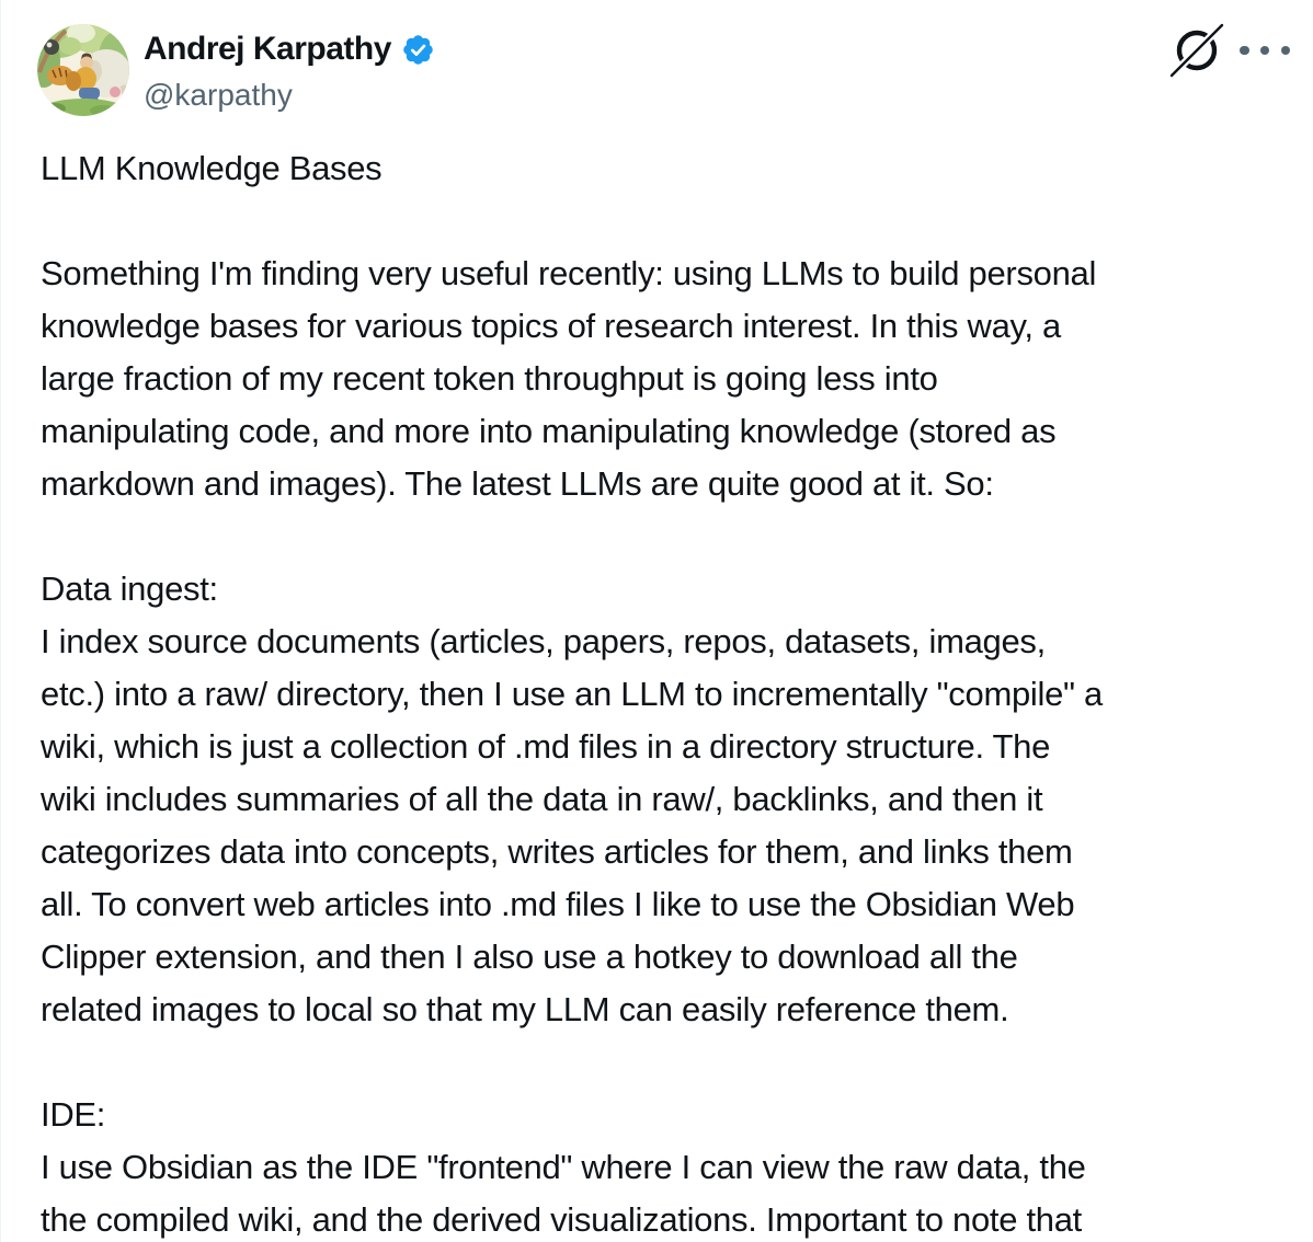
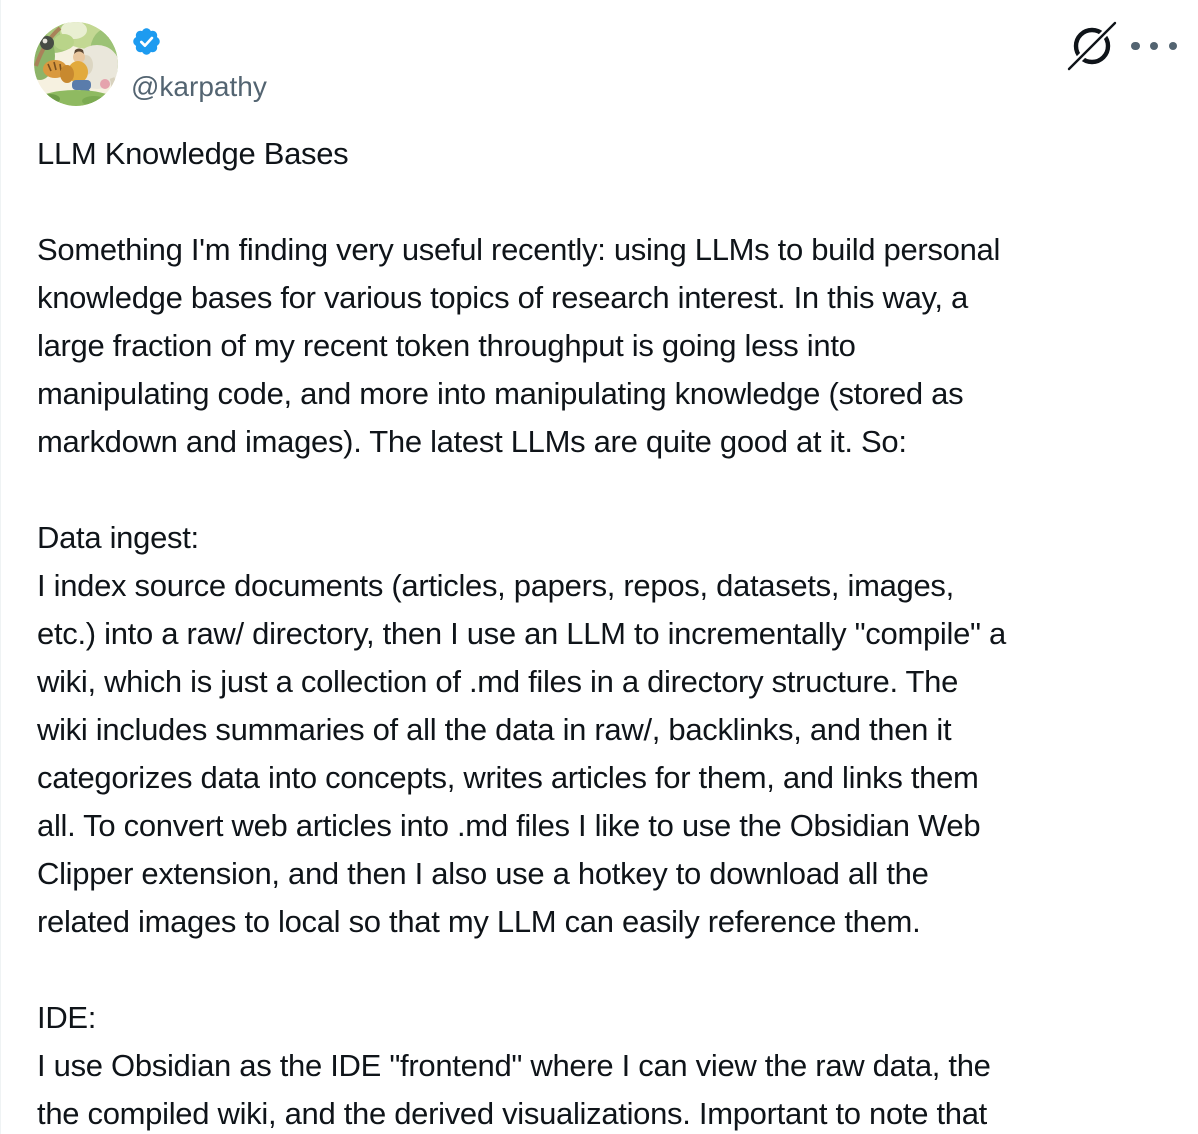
- Andrej Karpathy
  @karpathy
  LLM Knowledge Bases
  Something I'm finding very useful recently: using LLMs to build personal
  knowledge bases for various topics of research interest. In this way, a
  large fraction of my recent token throughput is going less into
  manipulating code, and more into manipulating knowledge (stored as
  markdown and images). The latest LLMs are quite good at it. So:
  Data ingest:
  I index source documents (articles, papers, repos, datasets, images,
  etc.) into a raw/ directory, then I use an LLM to incrementally "compile" a
  wiki, which is just a collection of .md files in a directory structure. The
  wiki includes summaries of all the data in raw/, backlinks, and then it
  categorizes data into concepts, writes articles for them, and links them
  all. To convert web articles into .md files I like to use the Obsidian Web
  Clipper extension, and then I also use a hotkey to download all the
  related images to local so that my LLM can easily reference them.
  IDE:
  I use Obsidian as the IDE "frontend" where I can view the raw data, the
  the compiled wiki, and the derived visualizations. Important to note that
